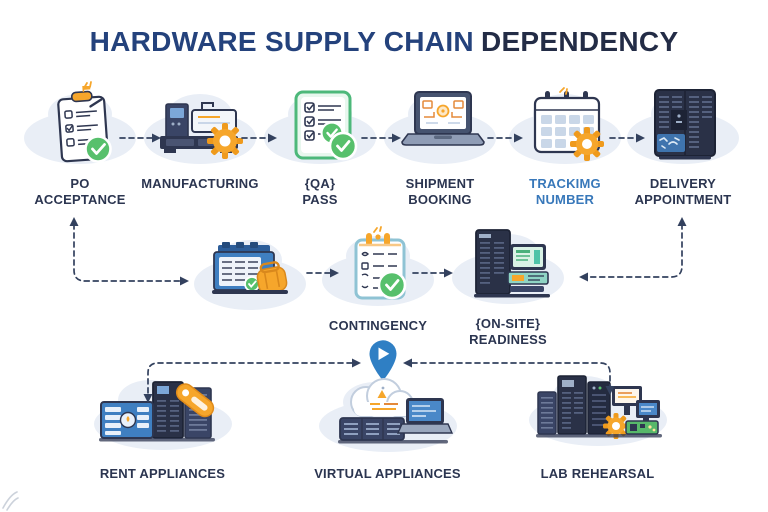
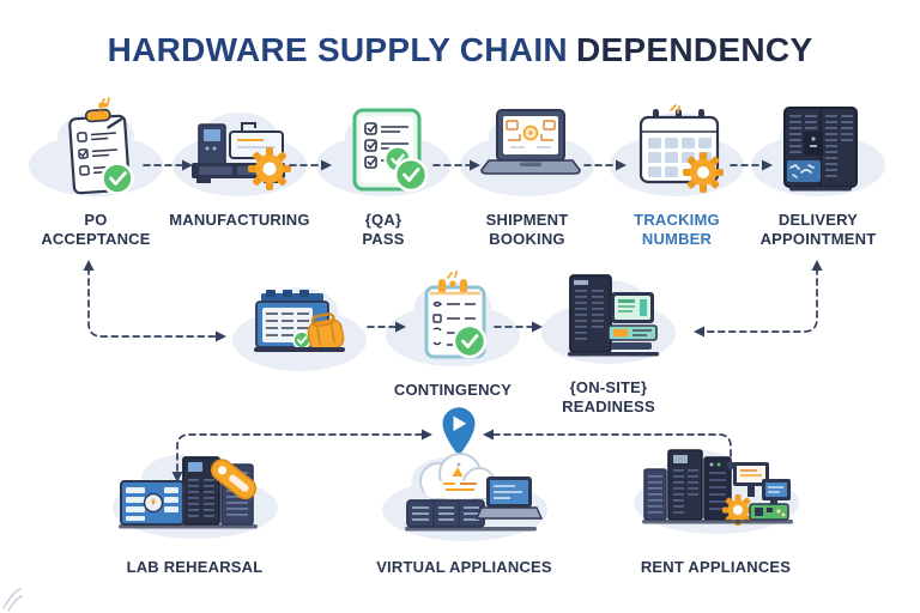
  HARDWARE SUPPLY CHAIN DEPENDENCY
  PO
  ACCEPTANCE
  MANUFACTURING
  {QA}
  PASS
  SHIPMENT
  BOOKING
  TRACKIMG
  NUMBER
  DELIVERY
  APPOINTMENT
  CONTINGENCY
  {ON-SITE}
  READINESS
- RENT APPLIANCES
+ LAB REHEARSAL
  VIRTUAL APPLIANCES
- LAB REHEARSAL
+ RENT APPLIANCES
